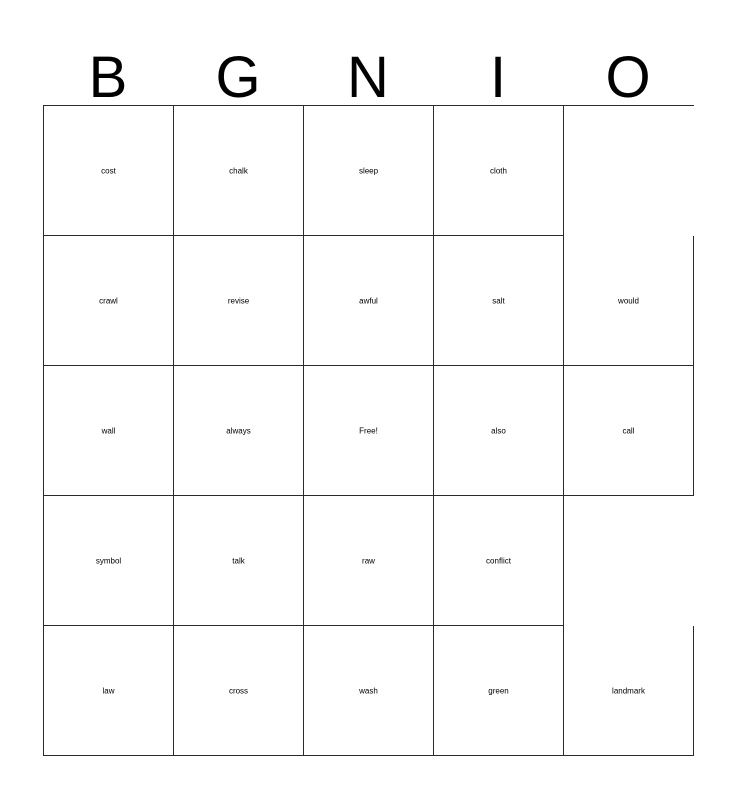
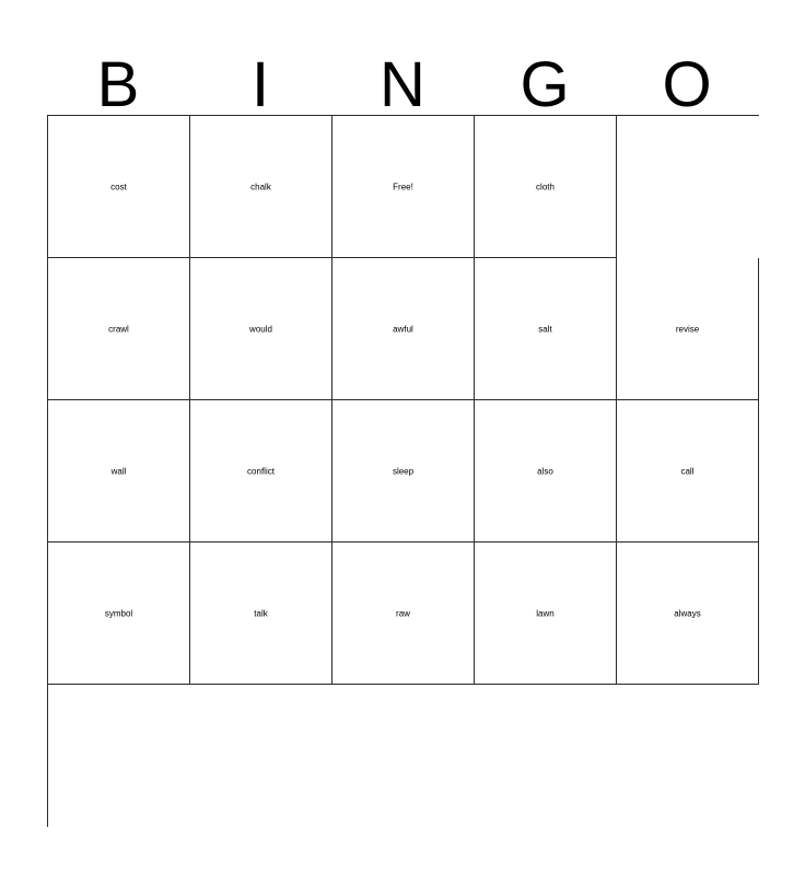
  B
- G
+ I
  N
- I
+ G
  O
  cost
  chalk
- sleep
+ Free!
  cloth
  crawl
- revise
+ would
  awful
  salt
- would
+ revise
  wall
- always
+ conflict
- Free!
+ sleep
  also
  call
  symbol
  talk
  raw
+ lawn
- conflict
+ always
- law
- cross
- wash
- green
- landmark
